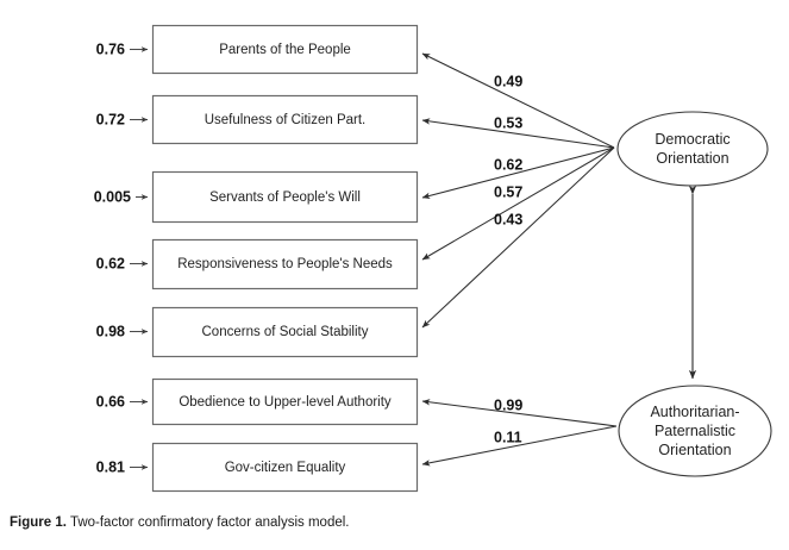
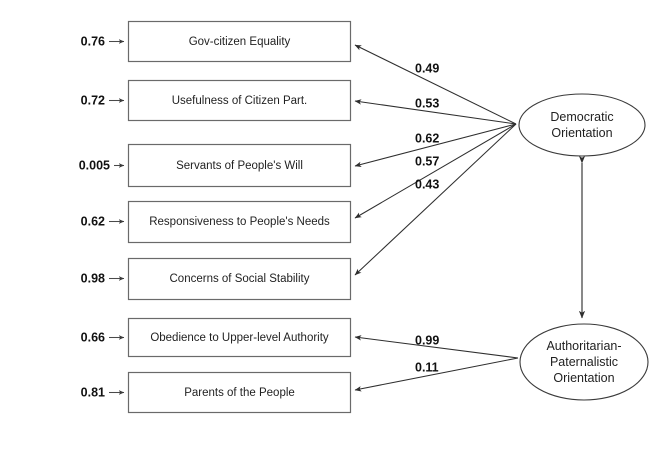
- Parents of the People
+ Gov-citizen Equality
  Usefulness of Citizen Part.
  Servants of People's Will
  Responsiveness to People's Needs
  Concerns of Social Stability
  Obedience to Upper-level Authority
- Gov-citizen Equality
+ Parents of the People
  0.76
  0.72
  0.005
  0.62
  0.98
  0.66
  0.81
  0.49
  0.53
  0.62
  0.57
  0.43
  0.99
  0.11
  Democratic
  Orientation
  Authoritarian-
  Paternalistic
  Orientation
- Figure 1. Two-factor confirmatory factor analysis model.
